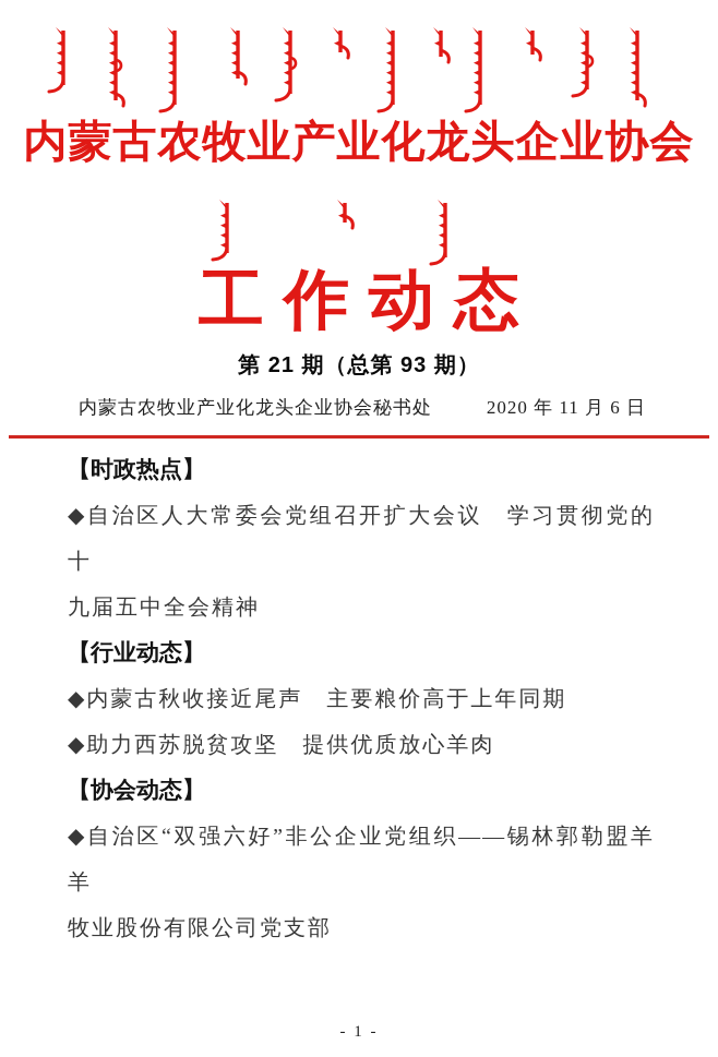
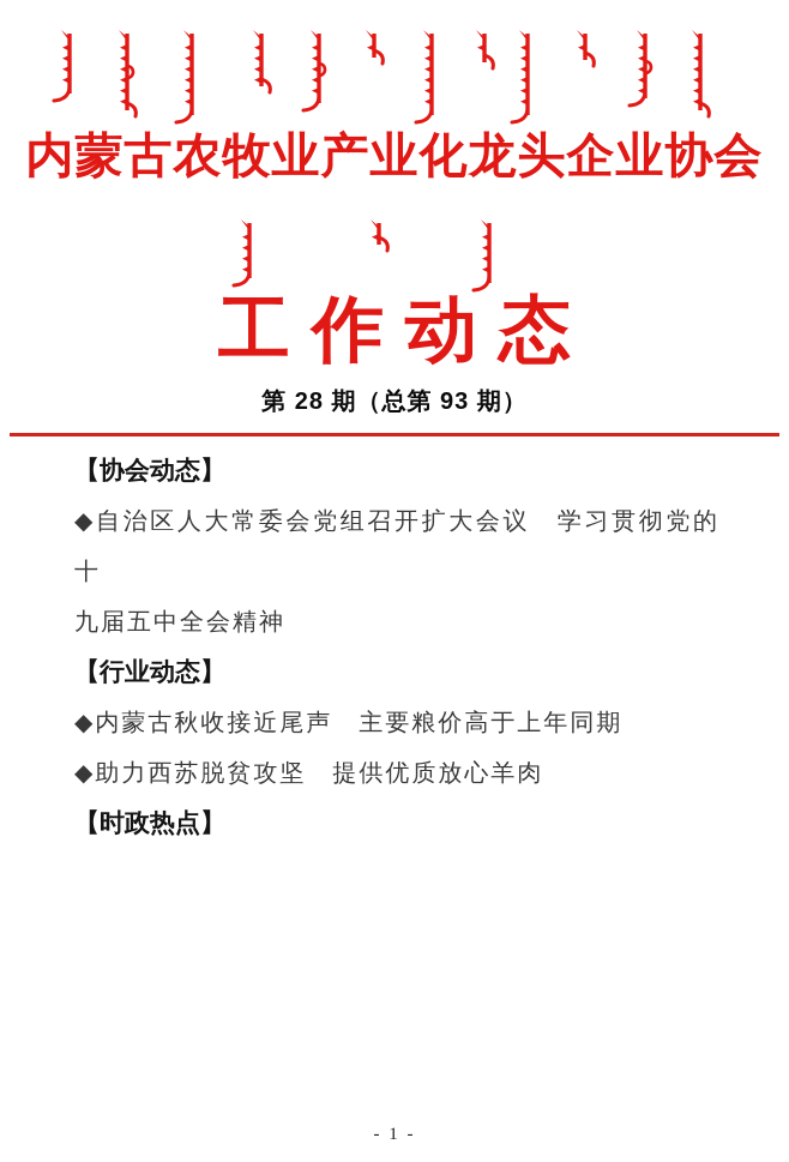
  内蒙古农牧业产业化龙头企业协会
  工作动态
- 第 21 期（总第 93 期）
+ 第 28 期（总第 93 期）
- 内蒙古农牧业产业化龙头企业协会秘书处
- 2020 年 11 月 6 日
- 【时政热点】
+ 【协会动态】
  ◆自治区人大常委会党组召开扩大会议 学习贯彻党的十
  九届五中全会精神
  【行业动态】
  ◆内蒙古秋收接近尾声 主要粮价高于上年同期
  ◆助力西苏脱贫攻坚 提供优质放心羊肉
- 【协会动态】
+ 【时政热点】
- ◆自治区“双强六好”非公企业党组织——锡林郭勒盟羊羊
- 牧业股份有限公司党支部
  - 1 -
